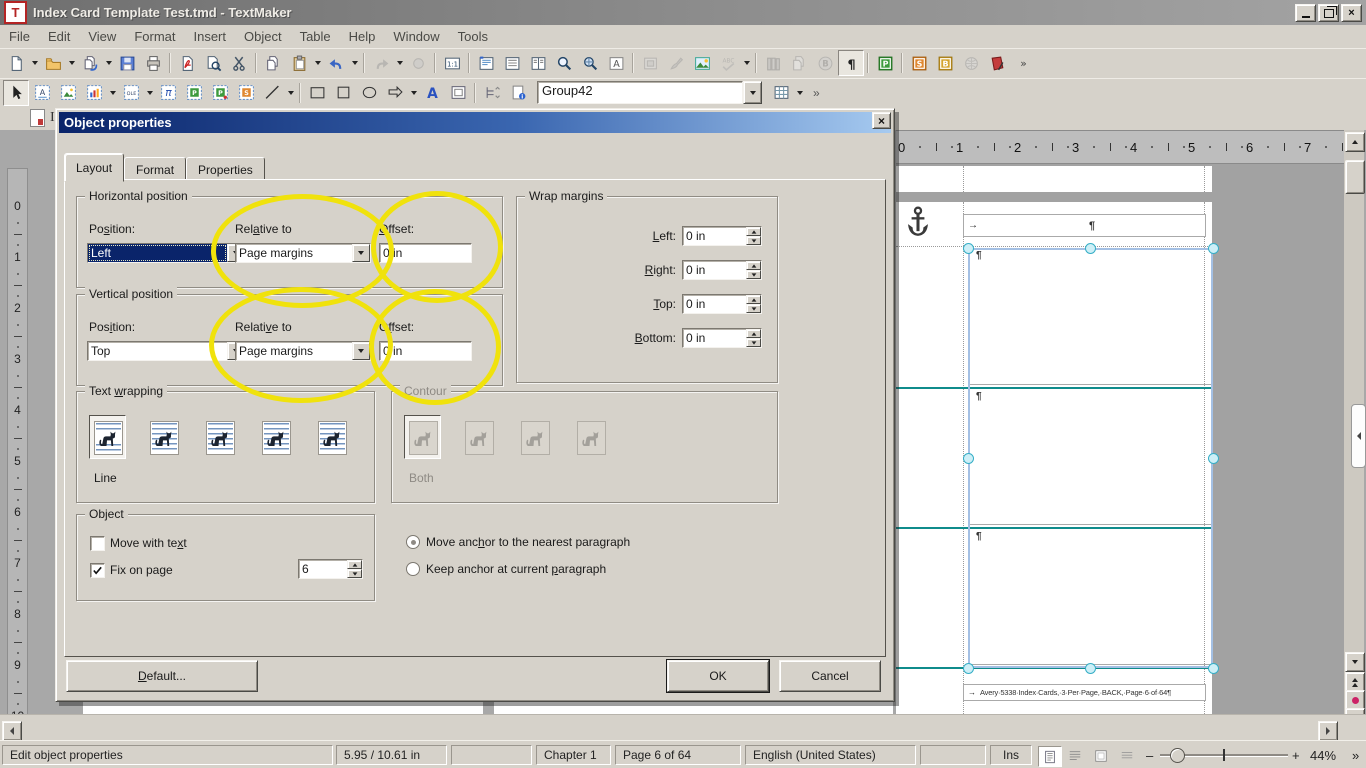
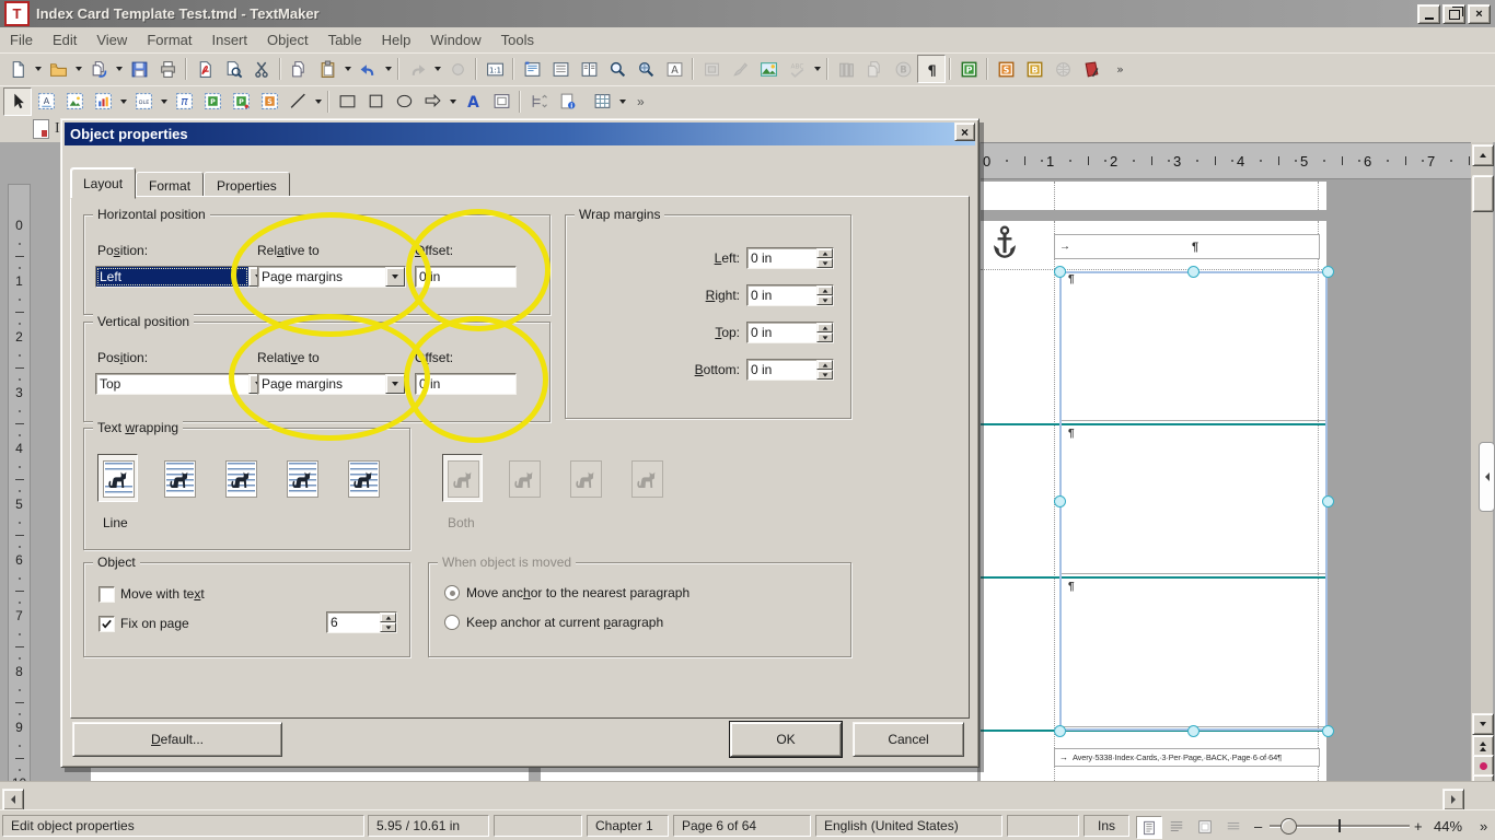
  T
  Index Card Template Test.tmd - TextMaker
  ×
  File
  Edit
  View
  Format
  Insert
  Object
  Table
  Help
  Window
  Tools
  1:1
  A
  B
  ¶
  P
  S
  B
  »
  A
  π
  P
  P
  S
  A
- Group42
  »
  I
  0
  1
  2
  3
  4
  5
  6
  7
  8
  9
  0
  1
  2
  3
  4
  5
  6
  7
  →
  ¶
  ¶
  ¶
  ¶
  →
  Avery·5338·Index·Cards,·3·Per·Page,·BACK,·Page·6·of·64¶
  Object properties
  ×
  Layout
  Format
  Properties
  Horizontal position
  Position:
  Left
  Relative to
  Page margins
  Offset:
  0 in
  Vertical position
  Position:
  Top
  Relative to
  Page margins
  Offset:
  0 in
  Wrap margins
  Left:
  0 in
  Right:
  0 in
  Top:
  0 in
  Bottom:
  0 in
  Text wrapping
  Line
- Contour
  Both
  Object
  Move with text
  Fix on page
  6
+ When object is moved
  Move anchor to the nearest paragraph
  Keep anchor at current paragraph
  Default...
  OK
  Cancel
  Edit object properties
  5.95 / 10.61 in
  Chapter 1
  Page 6 of 64
  English (United States)
  Ins
  –
  +
  44%
  »
